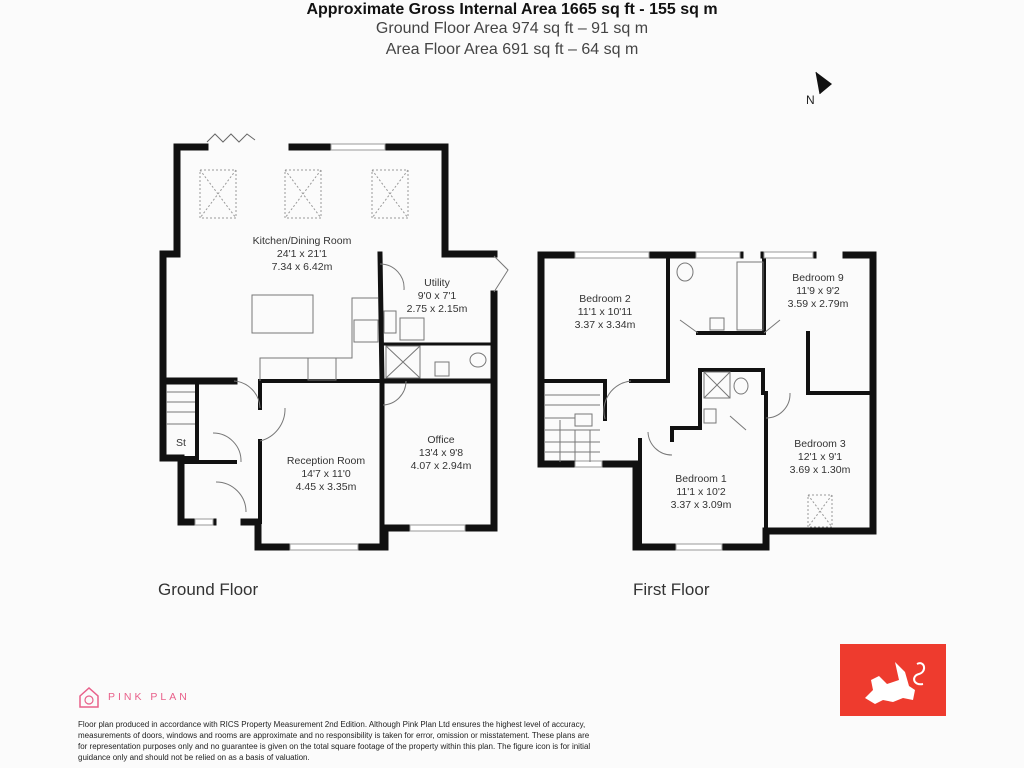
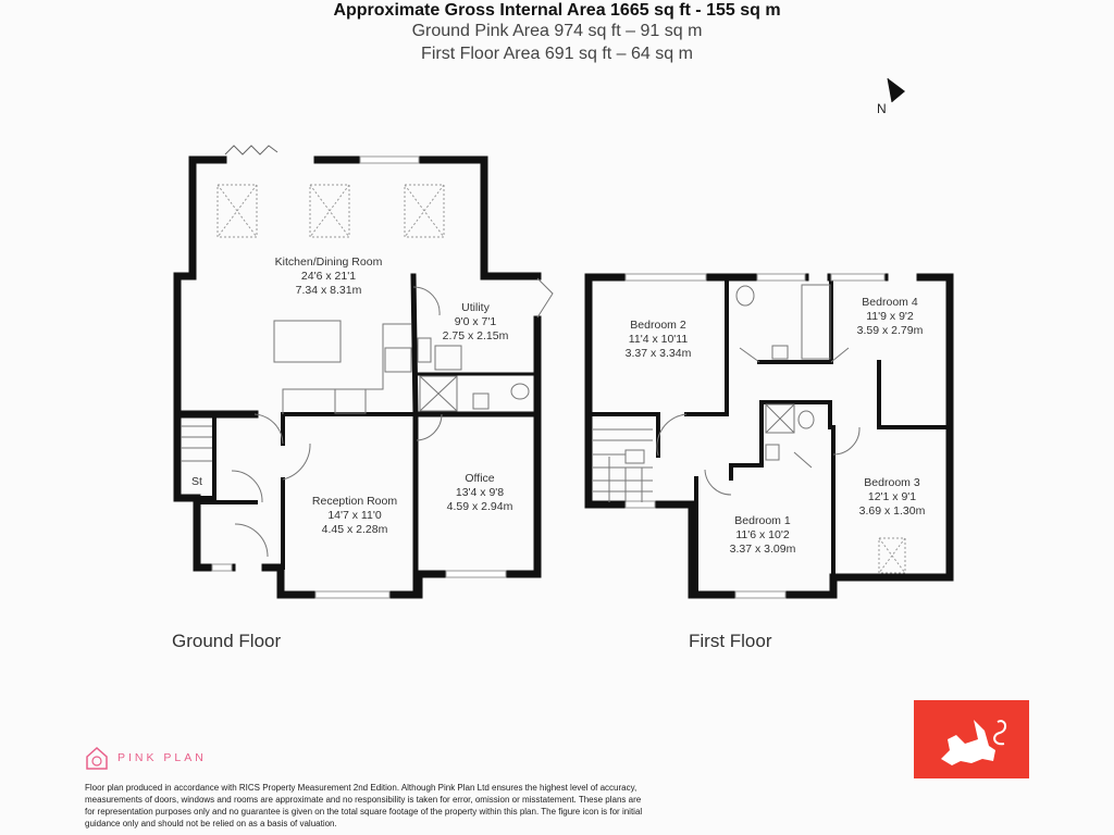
  Approximate Gross Internal Area 1665 sq ft - 155 sq m
- Ground Floor Area 974 sq ft – 91 sq m
+ Ground Pink Area 974 sq ft – 91 sq m
- Area Floor Area 691 sq ft – 64 sq m
+ First Floor Area 691 sq ft – 64 sq m
  N
  Kitchen/Dining Room
- 24'1 x 21'1
+ 24'6 x 21'1
- 7.34 x 6.42m
+ 7.34 x 8.31m
  Utility
  9'0 x 7'1
  2.75 x 2.15m
  Reception Room
  14'7 x 11'0
- 4.45 x 3.35m
+ 4.45 x 2.28m
  Office
  13'4 x 9'8
- 4.07 x 2.94m
+ 4.59 x 2.94m
  St
  Bedroom 2
- 11'1 x 10'11
+ 11'4 x 10'11
  3.37 x 3.34m
- Bedroom 9
+ Bedroom 4
  11'9 x 9'2
  3.59 x 2.79m
  Bedroom 3
  12'1 x 9'1
  3.69 x 1.30m
  Bedroom 1
- 11'1 x 10'2
+ 11'6 x 10'2
  3.37 x 3.09m
  Ground Floor
  First Floor
  PINK PLAN
  Floor plan produced in accordance with RICS Property Measurement 2nd Edition. Although Pink Plan Ltd ensures the highest level of accuracy, measurements of doors, windows and rooms are approximate and no responsibility is taken for error, omission or misstatement. These plans are for representation purposes only and no guarantee is given on the total square footage of the property within this plan. The figure icon is for initial guidance only and should not be relied on as a basis of valuation.
